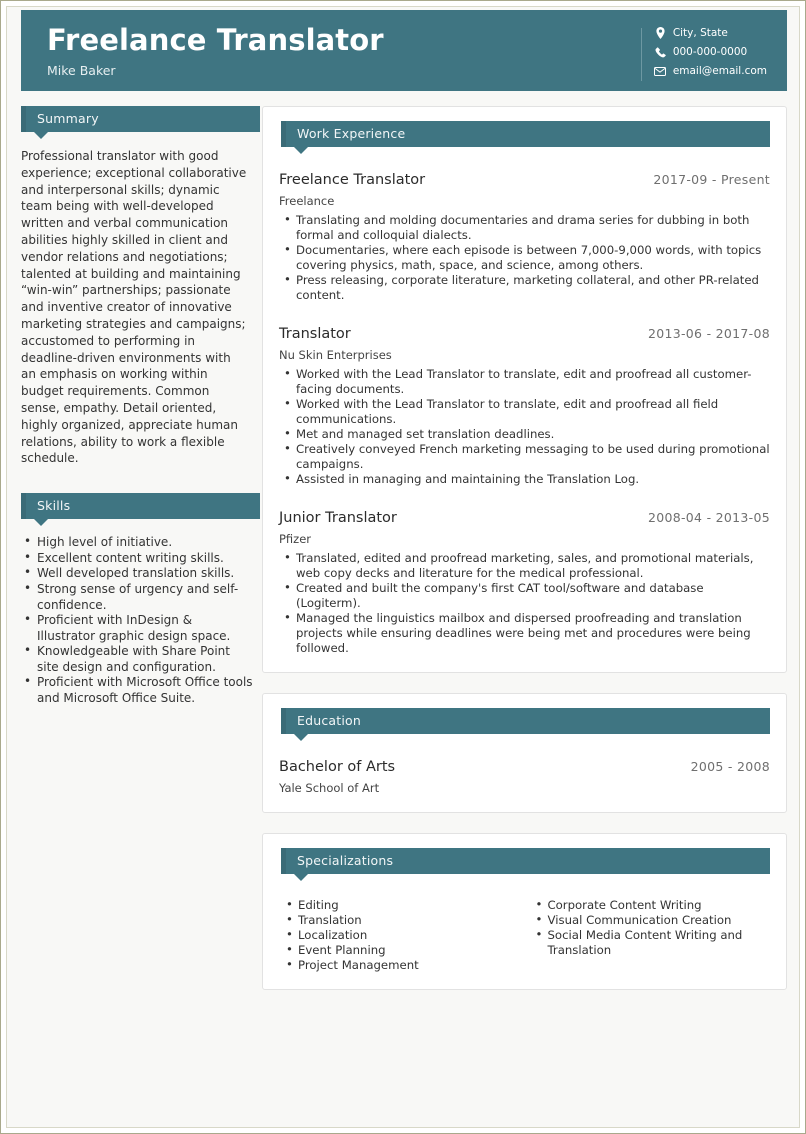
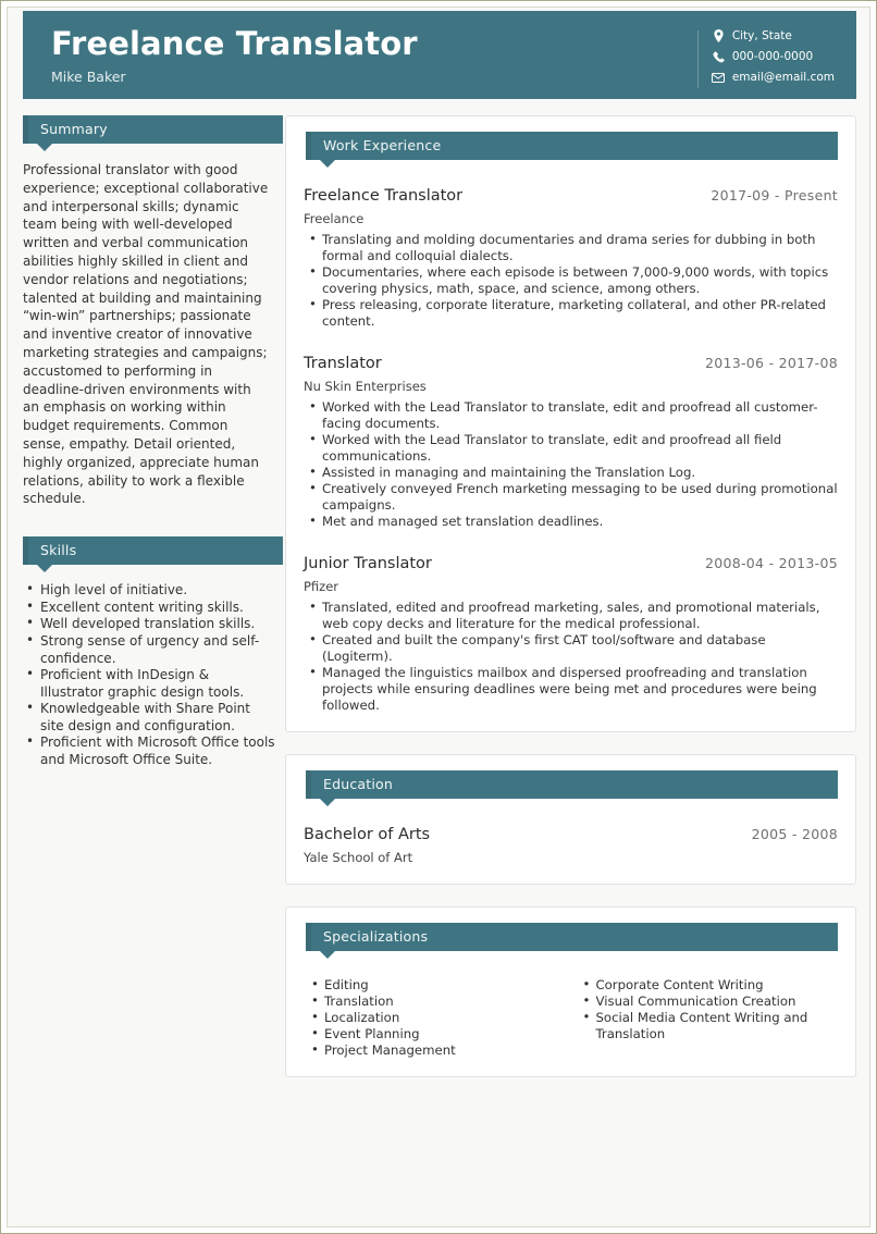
  Freelance Translator
  Mike Baker
  City, State
  000-000-0000
  email@email.com
  Summary
  Professional translator with good experience; exceptional collaborative and interpersonal skills; dynamic team being with well-developed written and verbal communication abilities highly skilled in client and vendor relations and negotiations; talented at building and maintaining “win-win” partnerships; passionate and inventive creator of innovative marketing strategies and campaigns; accustomed to performing in deadline-driven environments with an emphasis on working within budget requirements. Common sense, empathy. Detail oriented, highly organized, appreciate human relations, ability to work a flexible schedule.
  Skills
  High level of initiative.
  Excellent content writing skills.
  Well developed translation skills.
  Strong sense of urgency and self-confidence.
- Proficient with InDesign & Illustrator graphic design space.
+ Proficient with InDesign & Illustrator graphic design tools.
  Knowledgeable with Share Point site design and configuration.
  Proficient with Microsoft Office tools and Microsoft Office Suite.
  Work Experience
  Freelance Translator
  2017-09 - Present
  Freelance
  Translating and molding documentaries and drama series for dubbing in both formal and colloquial dialects.
  Documentaries, where each episode is between 7,000-9,000 words, with topics covering physics, math, space, and science, among others.
  Press releasing, corporate literature, marketing collateral, and other PR-related content.
  Translator
  2013-06 - 2017-08
  Nu Skin Enterprises
  Worked with the Lead Translator to translate, edit and proofread all customer-facing documents.
  Worked with the Lead Translator to translate, edit and proofread all field communications.
- Met and managed set translation deadlines.
+ Assisted in managing and maintaining the Translation Log.
  Creatively conveyed French marketing messaging to be used during promotional campaigns.
- Assisted in managing and maintaining the Translation Log.
+ Met and managed set translation deadlines.
  Junior Translator
  2008-04 - 2013-05
  Pfizer
  Translated, edited and proofread marketing, sales, and promotional materials, web copy decks and literature for the medical professional.
  Created and built the company's first CAT tool/software and database (Logiterm).
  Managed the linguistics mailbox and dispersed proofreading and translation projects while ensuring deadlines were being met and procedures were being followed.
  Education
  Bachelor of Arts
  2005 - 2008
  Yale School of Art
  Specializations
  Editing
  Translation
  Localization
  Event Planning
  Project Management
  Corporate Content Writing
  Visual Communication Creation
  Social Media Content Writing and Translation
